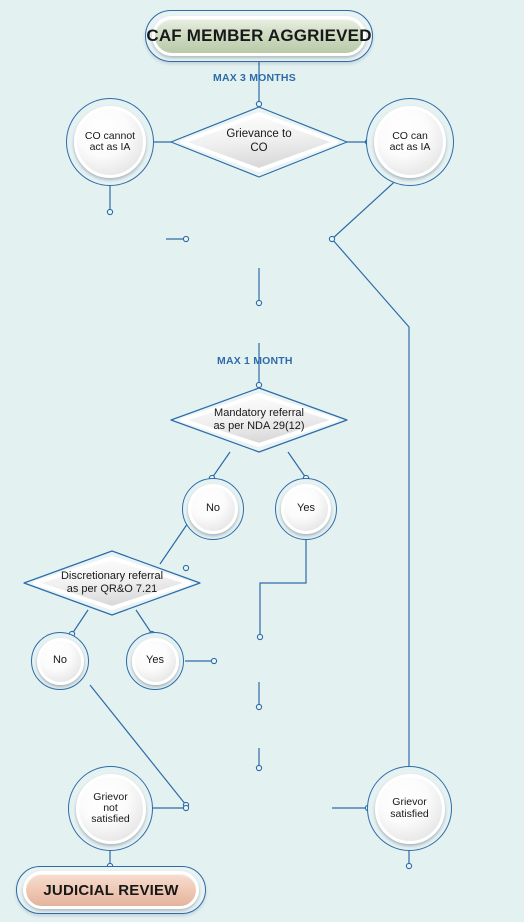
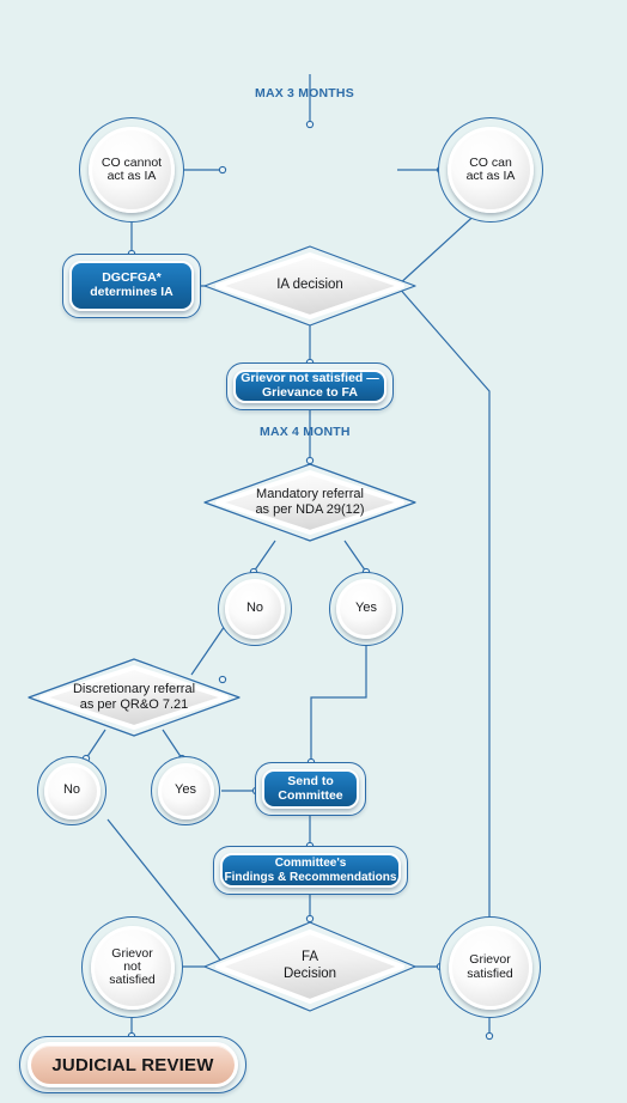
- CAF MEMBER AGGRIEVED
  MAX 3 MONTHS
- Grievance to
- CO
  CO cannot
  act as IA
  CO can
  act as IA
+ DGCFGA*
+ determines IA
+ IA decision
+ Grievor not satisfied —
+ Grievance to FA
- MAX 1 MONTH
+ MAX 4 MONTH
  Mandatory referral
  as per NDA 29(12)
  No
  Yes
  Discretionary referral
  as per QR&O 7.21
  No
  Yes
+ Send to
+ Committee
+ Committee's
+ Findings & Recommendations
+ FA
+ Decision
  Grievor
  not
  satisfied
  Grievor
  satisfied
  JUDICIAL REVIEW
